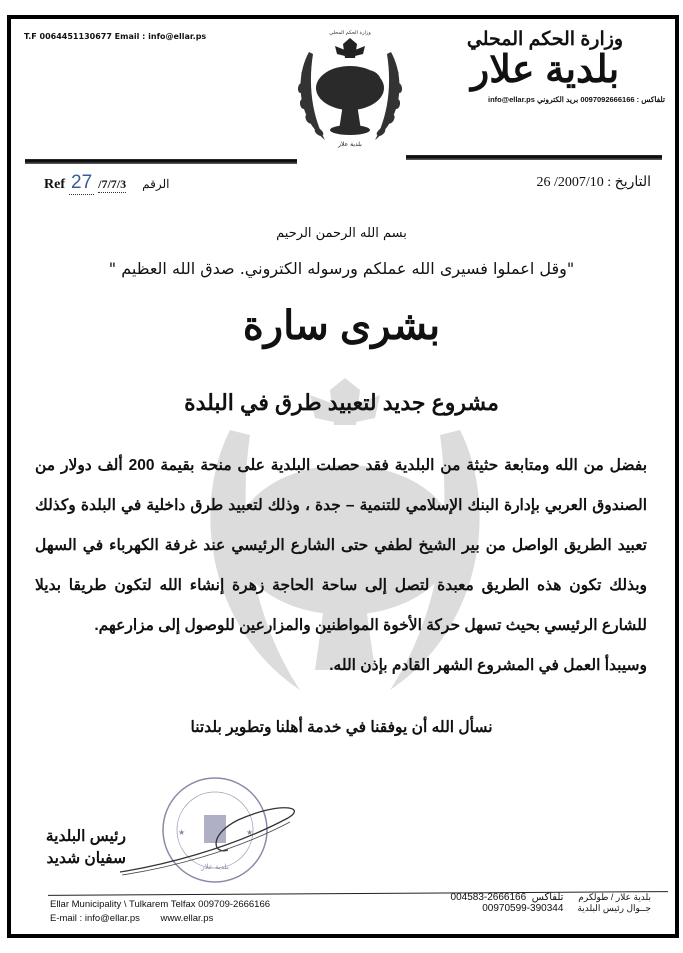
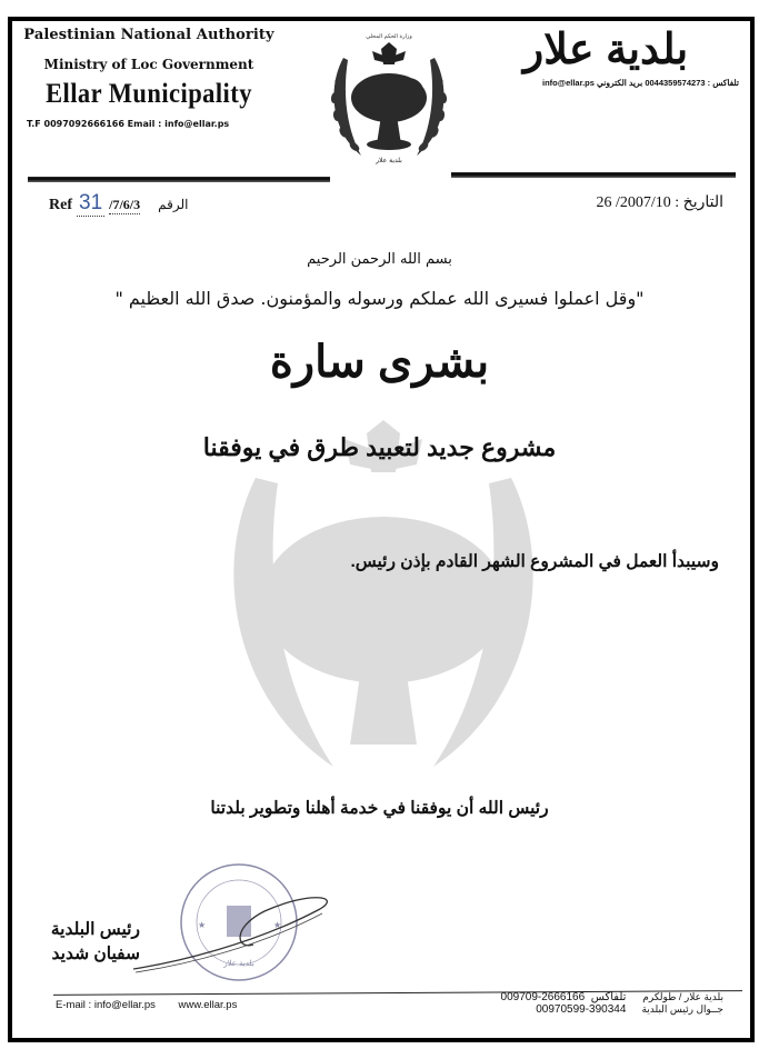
+ Palestinian National Authority
+ Ministry of Loc Government
+ Ellar Municipality
- T.F 0064451130677 Email : info@ellar.ps
+ T.F 0097092666166 Email : info@ellar.ps
- وزارة الحكم المحلي
  بلدية علار
- تلفاكس : 0097092666166 بريد الكتروني info@ellar.ps
+ تلفاكس : 0044359574273 بريد الكتروني info@ellar.ps
  Ref
- 27
+ 31
- /7/7/3
+ /7/6/3
  الرقم
  التاريخ : 2007/10/ 26
  بسم الله الرحمن الرحيم
- "وقل اعملوا فسيرى الله عملكم ورسوله الكتروني. صدق الله العظيم "
+ "وقل اعملوا فسيرى الله عملكم ورسوله والمؤمنون. صدق الله العظيم "
  بشرى سارة
- مشروع جديد لتعبيد طرق في البلدة
+ مشروع جديد لتعبيد طرق في يوفقنا
- بفضل من الله ومتابعة حثيثة من البلدية فقد حصلت البلدية على منحة بقيمة 200 ألف دولار من الصندوق العربي بإدارة البنك الإسلامي للتنمية – جدة ، وذلك لتعبيد طرق داخلية في البلدة وكذلك تعبيد الطريق الواصل من بير الشيخ لطفي حتى الشارع الرئيسي عند غرفة الكهرباء في السهل وبذلك تكون هذه الطريق معبدة لتصل إلى ساحة الحاجة زهرة إنشاء الله لتكون طريقا بديلا للشارع الرئيسي بحيث تسهل حركة الأخوة المواطنين والمزارعين للوصول إلى مزارعهم.
- وسيبدأ العمل في المشروع الشهر القادم بإذن الله.
+ وسيبدأ العمل في المشروع الشهر القادم بإذن رئيس.
- نسأل الله أن يوفقنا في خدمة أهلنا وتطوير بلدتنا
+ رئيس الله أن يوفقنا في خدمة أهلنا وتطوير بلدتنا
  ★
  ★
  بلدية علار
  رئيس البلدية
  سفيان شديد
- Ellar Municipality \ Tulkarem Telfax 009709-2666166
  E-mail : info@ellar.ps www.ellar.ps
- 004583-2666166 تلفاكس
+ 009709-2666166 تلفاكس
  00970599-390344
  بلدية علار / طولكرم
  جــوال رئيس البلدية
